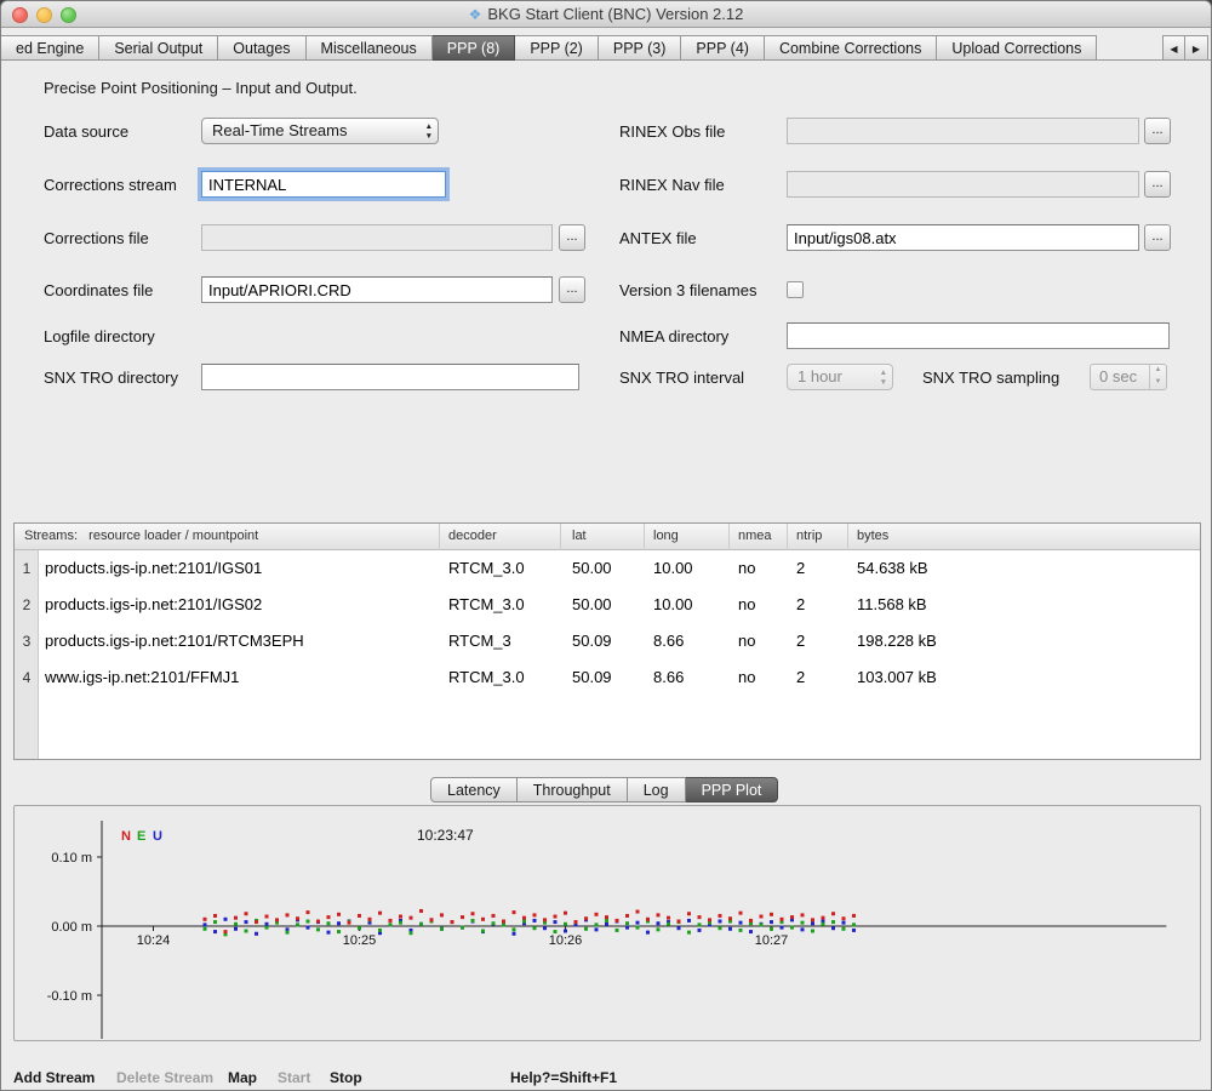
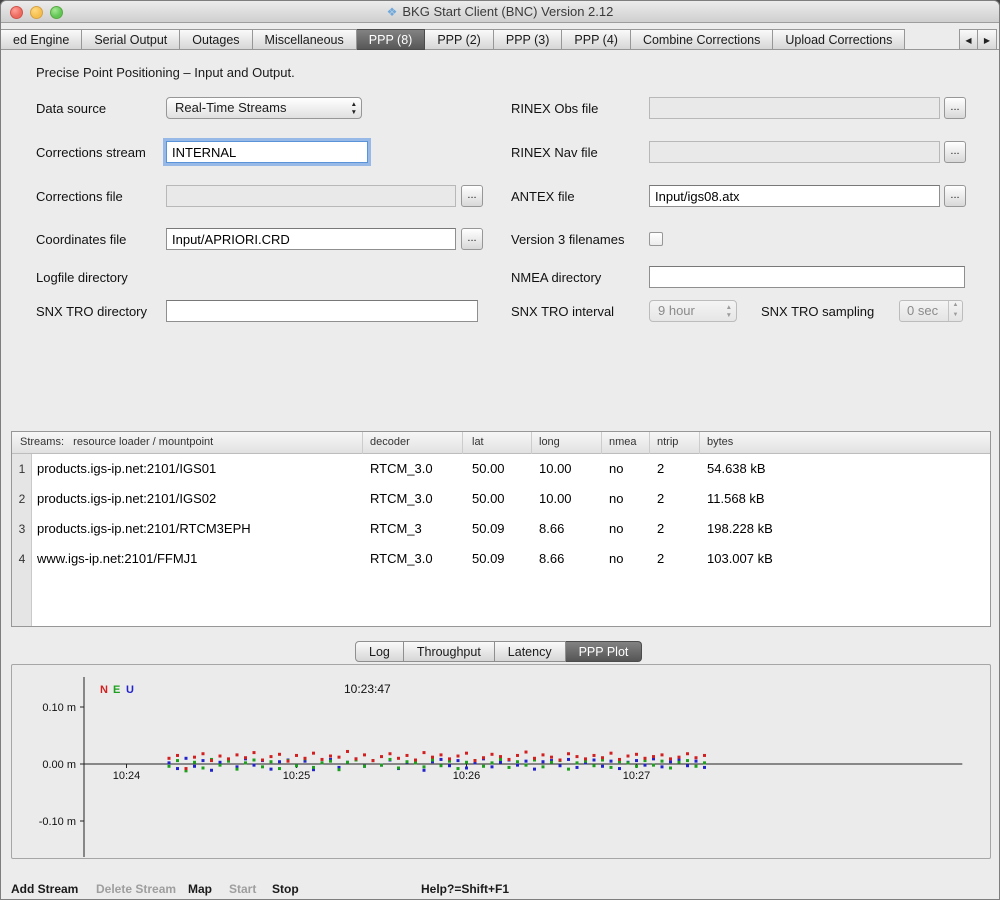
  ❖ BKG Start Client (BNC) Version 2.12
  ed Engine
  Serial Output
  Outages
  Miscellaneous
  PPP (8)
  PPP (2)
  PPP (3)
  PPP (4)
  Combine Corrections
  Upload Corrections
  ◀
  ▶
  Precise Point Positioning – Input and Output.
  Data source
  Real-Time Streams
  Corrections stream
  INTERNAL
  Corrections file
  ...
  Coordinates file
  Input/APRIORI.CRD
  ...
  Logfile directory
  SNX TRO directory
  RINEX Obs file
  ...
  RINEX Nav file
  ...
  ANTEX file
  Input/igs08.atx
  ...
  Version 3 filenames
  NMEA directory
  SNX TRO interval
- 1 hour
+ 9 hour
  SNX TRO sampling
  0 sec
  Streams: resource loader / mountpoint
  decoder
  lat
  long
  nmea
  ntrip
  bytes
  1
  2
  3
  4
  products.igs-ip.net:2101/IGS01
  RTCM_3.0
  50.00
  10.00
  no
  2
  54.638 kB
  products.igs-ip.net:2101/IGS02
  RTCM_3.0
  50.00
  10.00
  no
  2
  11.568 kB
  products.igs-ip.net:2101/RTCM3EPH
  RTCM_3
  50.09
  8.66
  no
  2
  198.228 kB
  www.igs-ip.net:2101/FFMJ1
  RTCM_3.0
  50.09
  8.66
  no
  2
  103.007 kB
- Latency
+ Log
  Throughput
- Log
+ Latency
  PPP Plot
  10:24
  10:25
  10:26
  10:27
  0.10 m
  0.00 m
  -0.10 m
  N
  E
  U
  10:23:47
  Add Stream
  Delete Stream
  Map
  Start
  Stop
  Help?=Shift+F1
